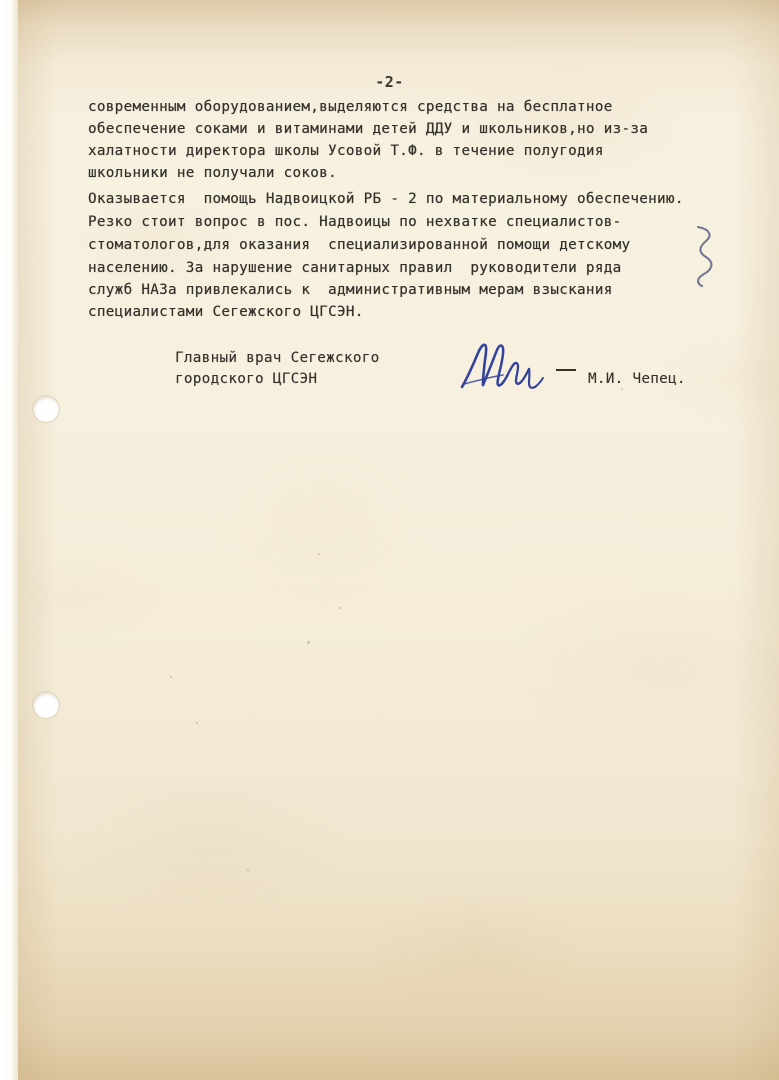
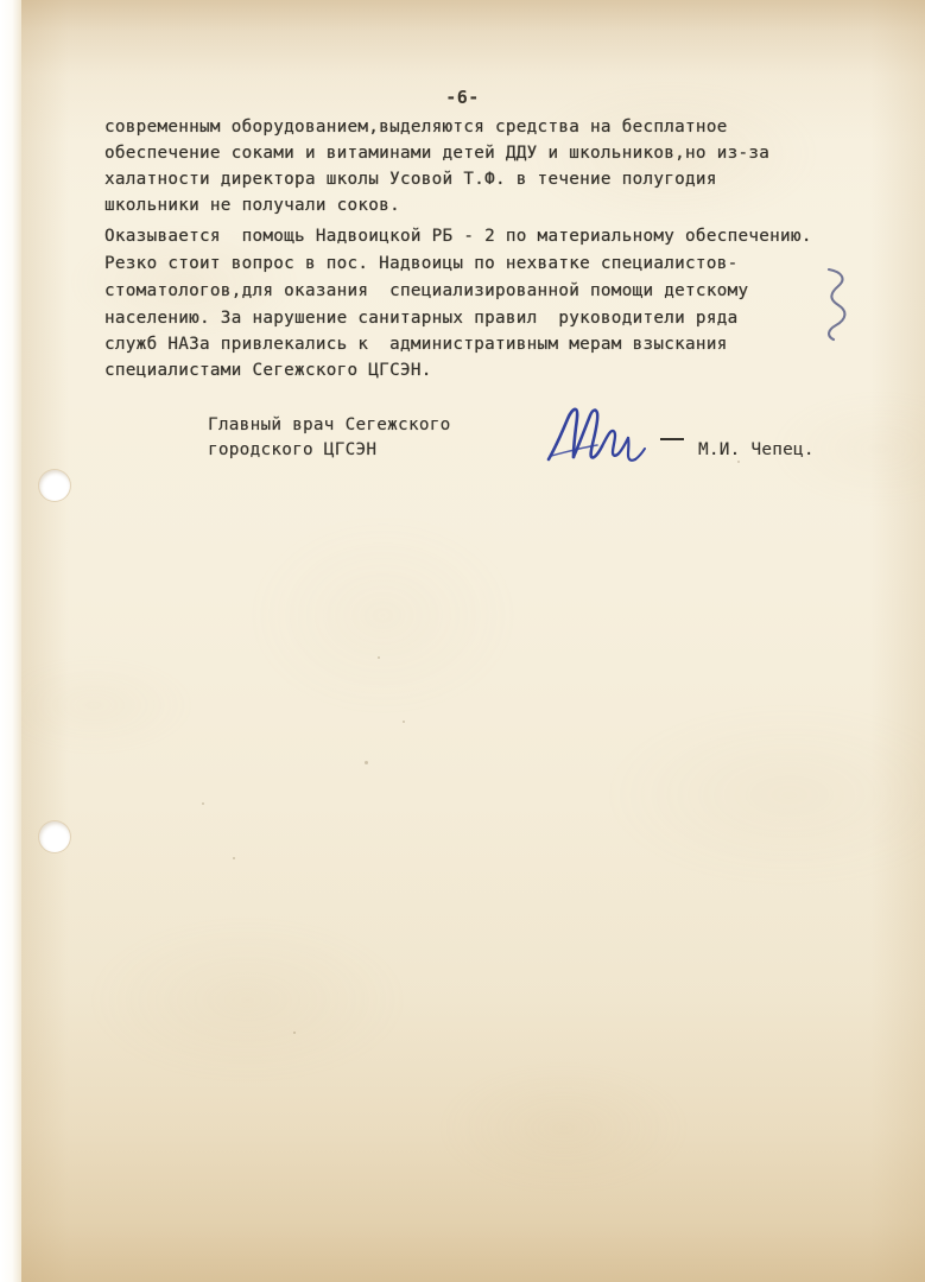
- -2-
+ -6-
  современным оборудованием,выделяются средства на бесплатное
  обеспечение соками и витаминами детей ДДУ и школьников,но из-за
  халатности директора школы Усовой Т.Ф. в течение полугодия
  школьники не получали соков.
  Оказывается помощь Надвоицкой РБ - 2 по материальному обеспечению.
  Резко стоит вопрос в пос. Надвоицы по нехватке специалистов-
  стоматологов,для оказания специализированной помощи детскому
  населению. За нарушение санитарных правил руководители ряда
  служб НАЗа привлекались к административным мерам взыскания
  специалистами Сегежского ЦГСЭН.
  Главный врач Сегежского
  городского ЦГСЭН
  М.И. Чепец.
